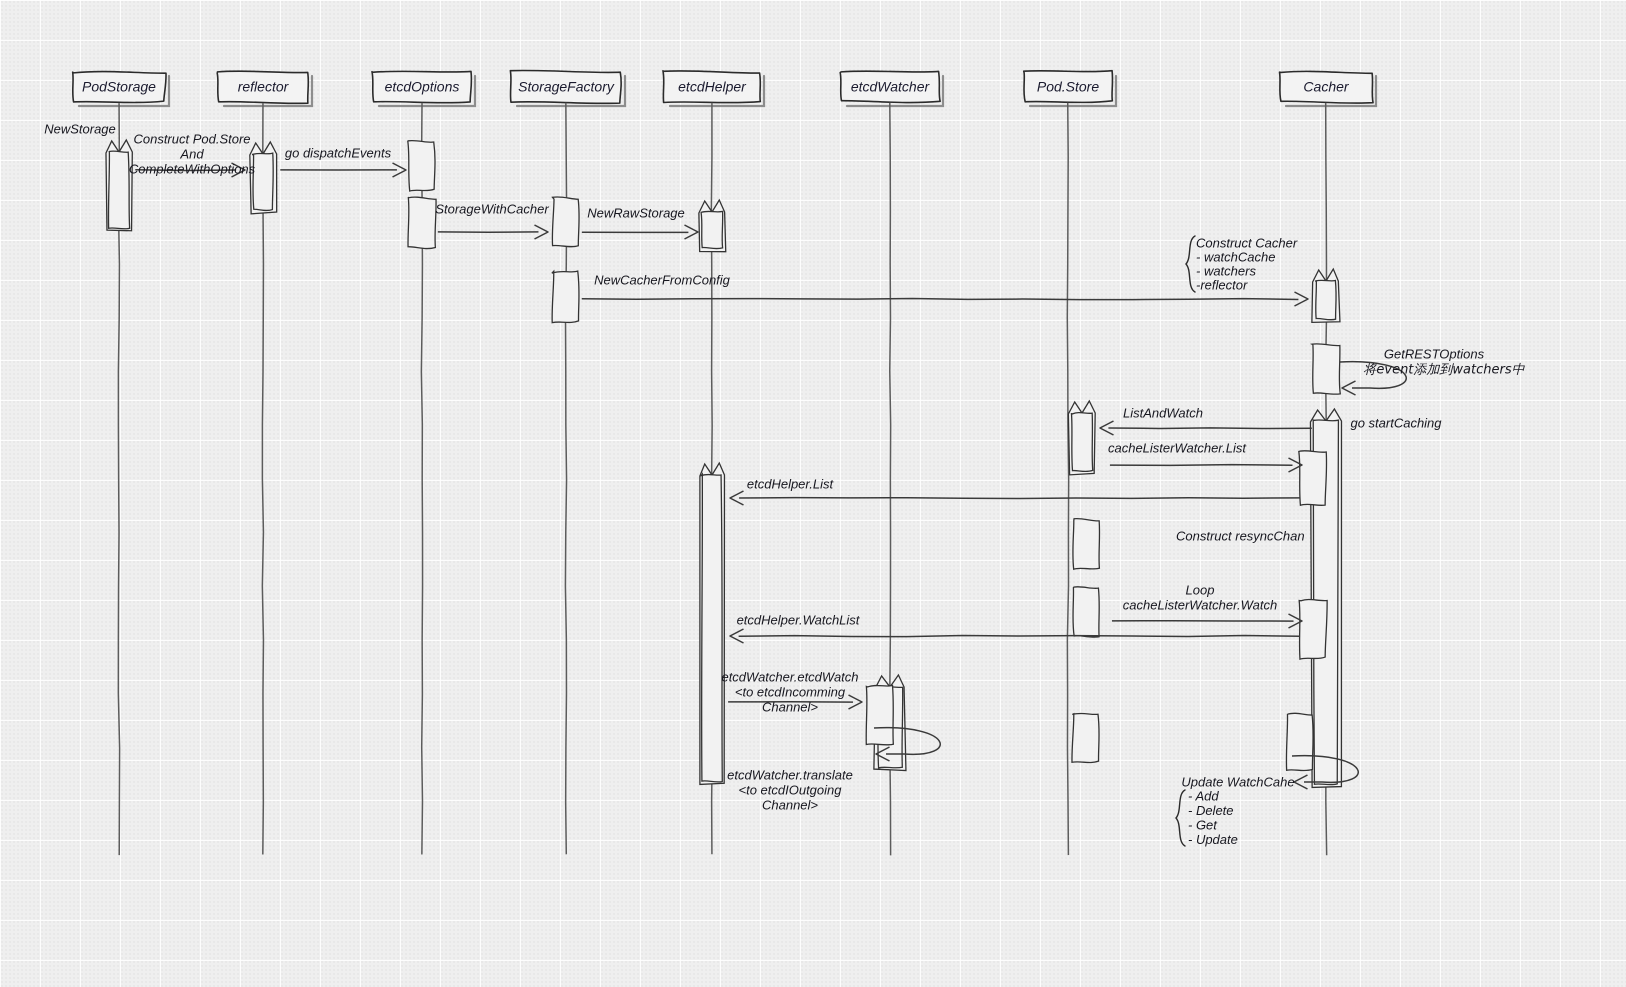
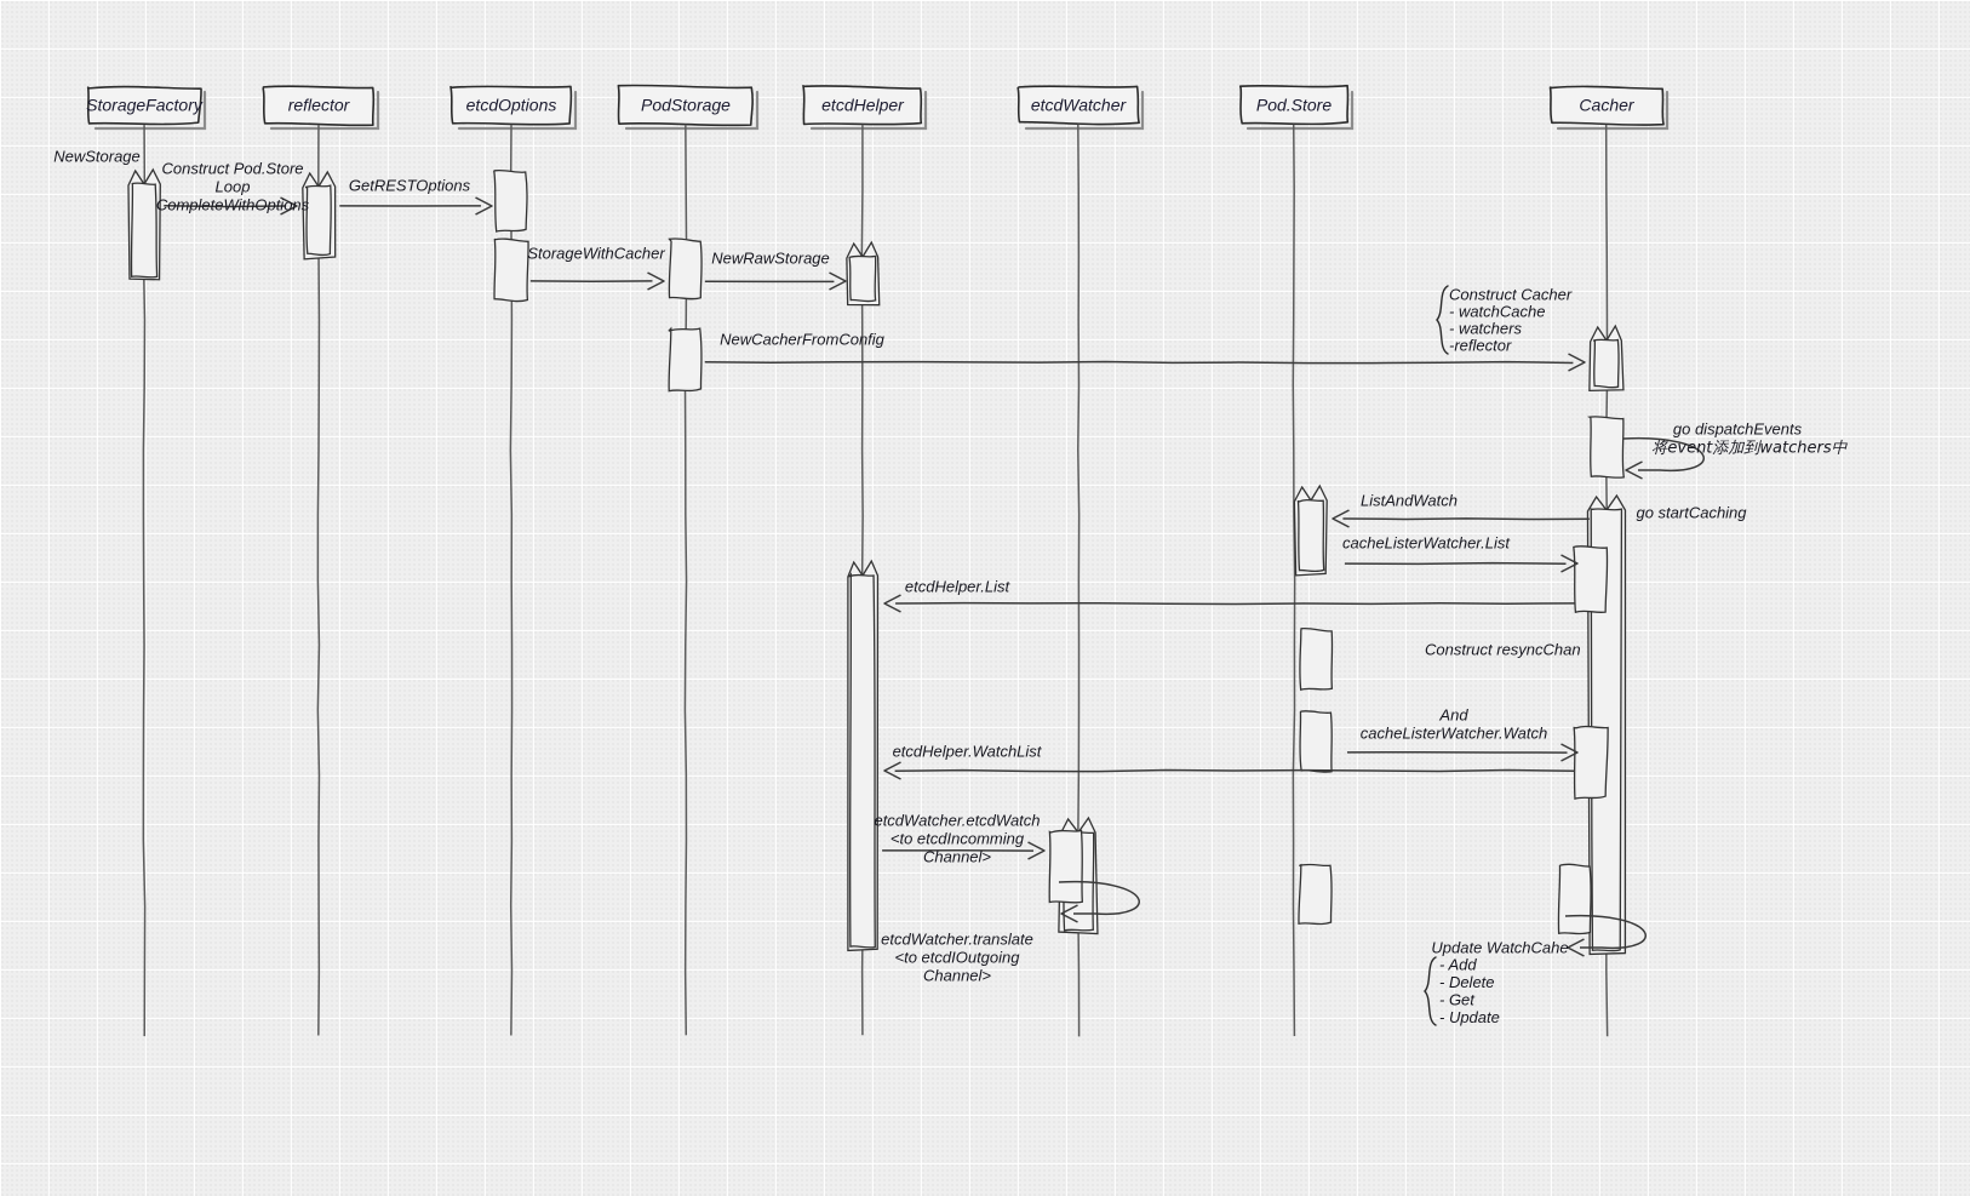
- PodStorage
+ StorageFactory
  reflector
  etcdOptions
- StorageFactory
+ PodStorage
  etcdHelper
  etcdWatcher
  Pod.Store
  Cacher
  NewStorage
  Construct Pod.Store
- And
+ Loop
  CompleteWithOptions
- go dispatchEvents
+ GetRESTOptions
  StorageWithCacher
  NewRawStorage
  NewCacherFromConfig
- GetRESTOptions
+ go dispatchEvents
  将event添加到watchers中
  go startCaching
  ListAndWatch
  cacheListerWatcher.List
  etcdHelper.List
  Construct resyncChan
- Loop
+ And
  cacheListerWatcher.Watch
  etcdHelper.WatchList
  etcdWatcher.etcdWatch
  <to etcdIncomming
  Channel>
  etcdWatcher.translate
  <to etcdIOutgoing
  Channel>
  Update WatchCahe
  Construct Cacher
  - watchCache
  - watchers
  -reflector
  - Add
  - Delete
  - Get
  - Update
